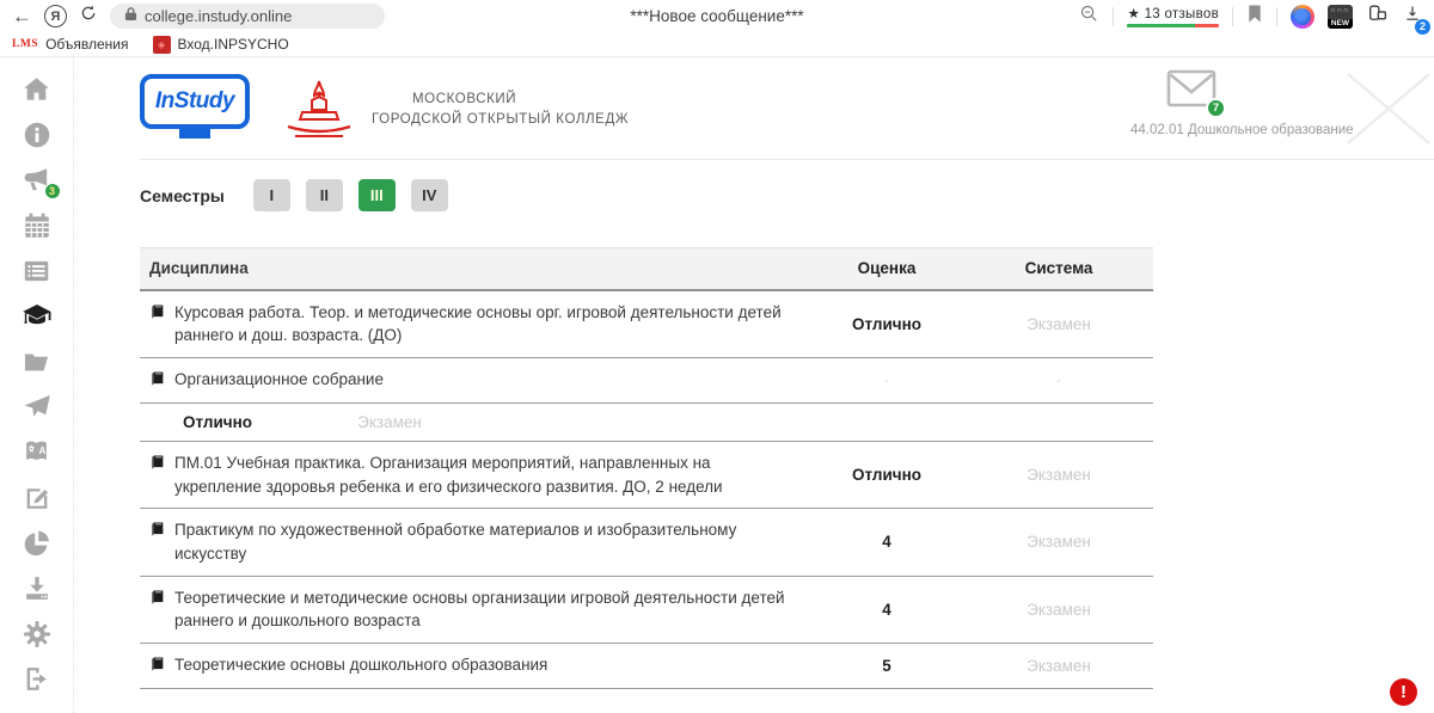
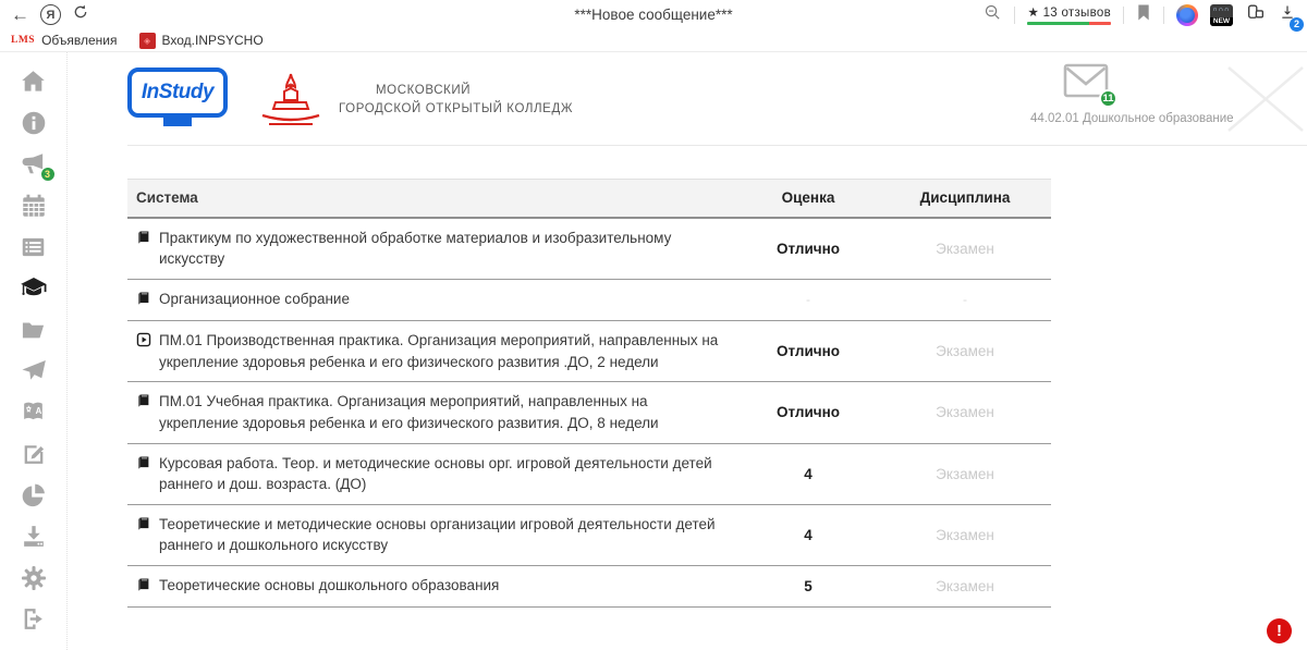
  ←
  Я
- college.instudy.online
  ***Новое сообщение***
  ★ 13 отзывов
  2
  LMS
  Объявления
  ◈
  Вход.INPSYCHO
  3
  A
  InStudy
  МОСКОВСКИЙ
  ГОРОДСКОЙ ОТКРЫТЫЙ КОЛЛЕДЖ
- 7
+ 11
  44.02.01 Дошкольное образование
- Семестры
- I
- II
- III
- IV
- Дисциплина
+ Система
  Оценка
- Система
+ Дисциплина
- Курсовая работа. Теор. и методические основы орг. игровой деятельности детей раннего и дош. возраста. (ДО)
+ Практикум по художественной обработке материалов и изобразительному искусству
  Отлично
  Экзамен
  Организационное собрание
+ ПМ.01 Производственная практика. Организация мероприятий, направленных на укрепление здоровья ребенка и его физического развития .ДО, 2 недели
  Отлично
  Экзамен
- ПМ.01 Учебная практика. Организация мероприятий, направленных на укрепление здоровья ребенка и его физического развития. ДО, 2 недели
+ ПМ.01 Учебная практика. Организация мероприятий, направленных на укрепление здоровья ребенка и его физического развития. ДО, 8 недели
  Отлично
  Экзамен
- Практикум по художественной обработке материалов и изобразительному искусству
+ Курсовая работа. Теор. и методические основы орг. игровой деятельности детей раннего и дош. возраста. (ДО)
  4
  Экзамен
- Теоретические и методические основы организации игровой деятельности детей раннего и дошкольного возраста
+ Теоретические и методические основы организации игровой деятельности детей раннего и дошкольного искусству
  4
  Экзамен
  Теоретические основы дошкольного образования
  5
  Экзамен
  !
